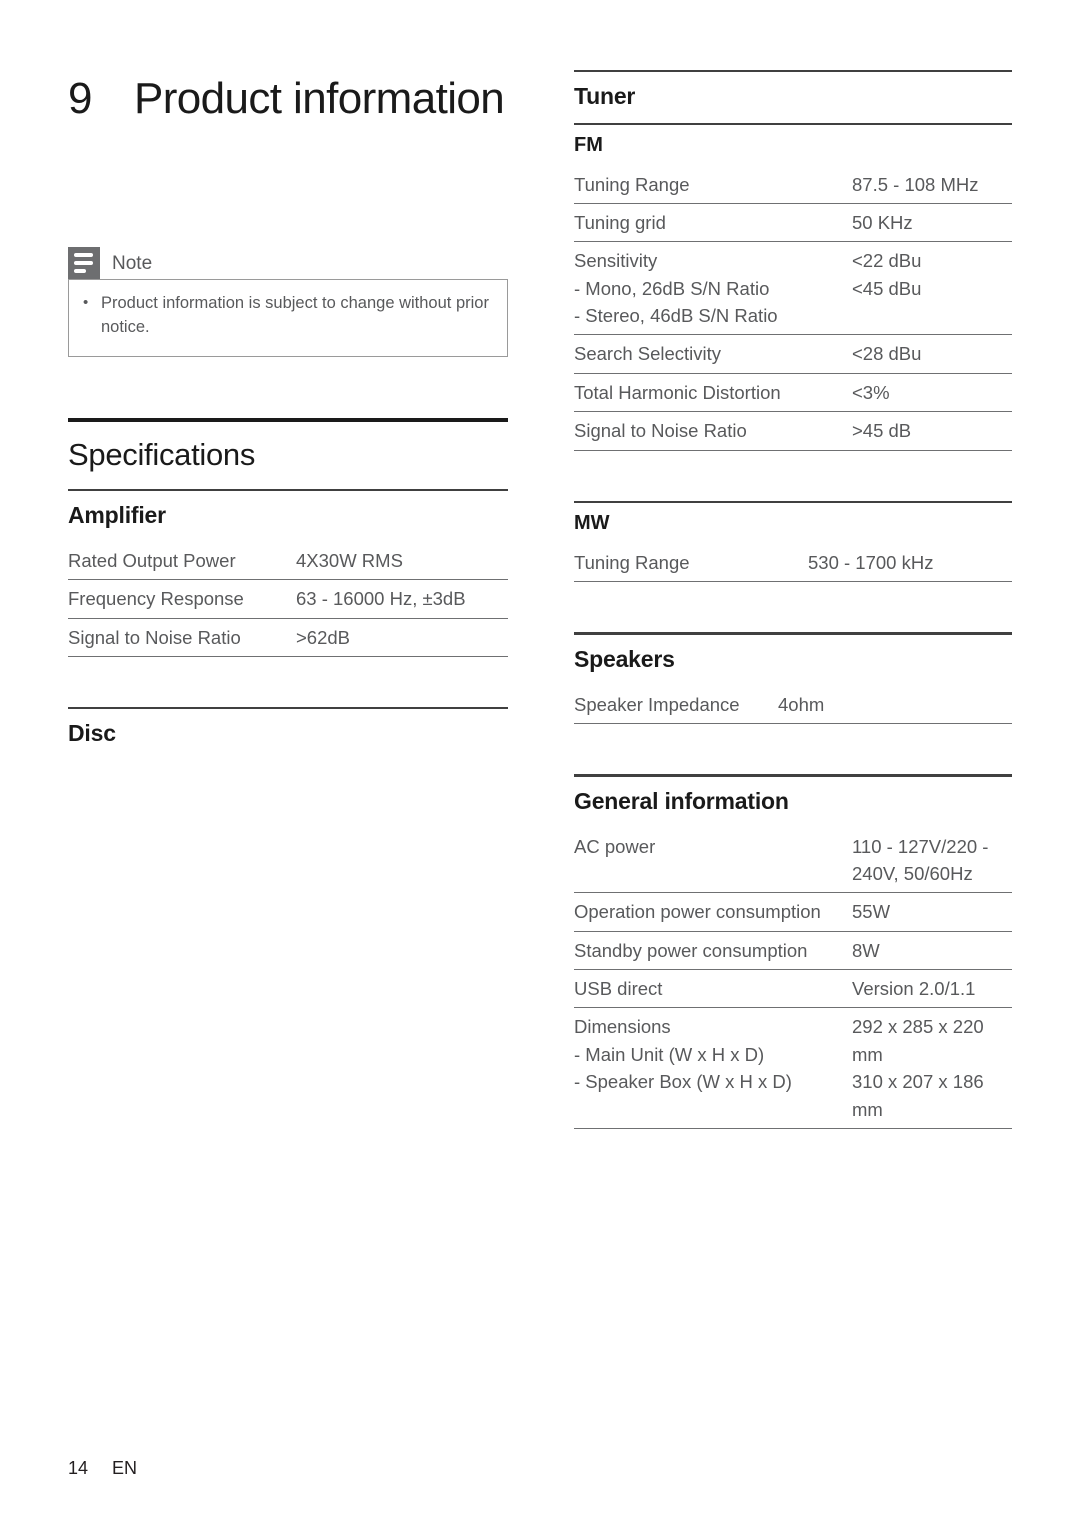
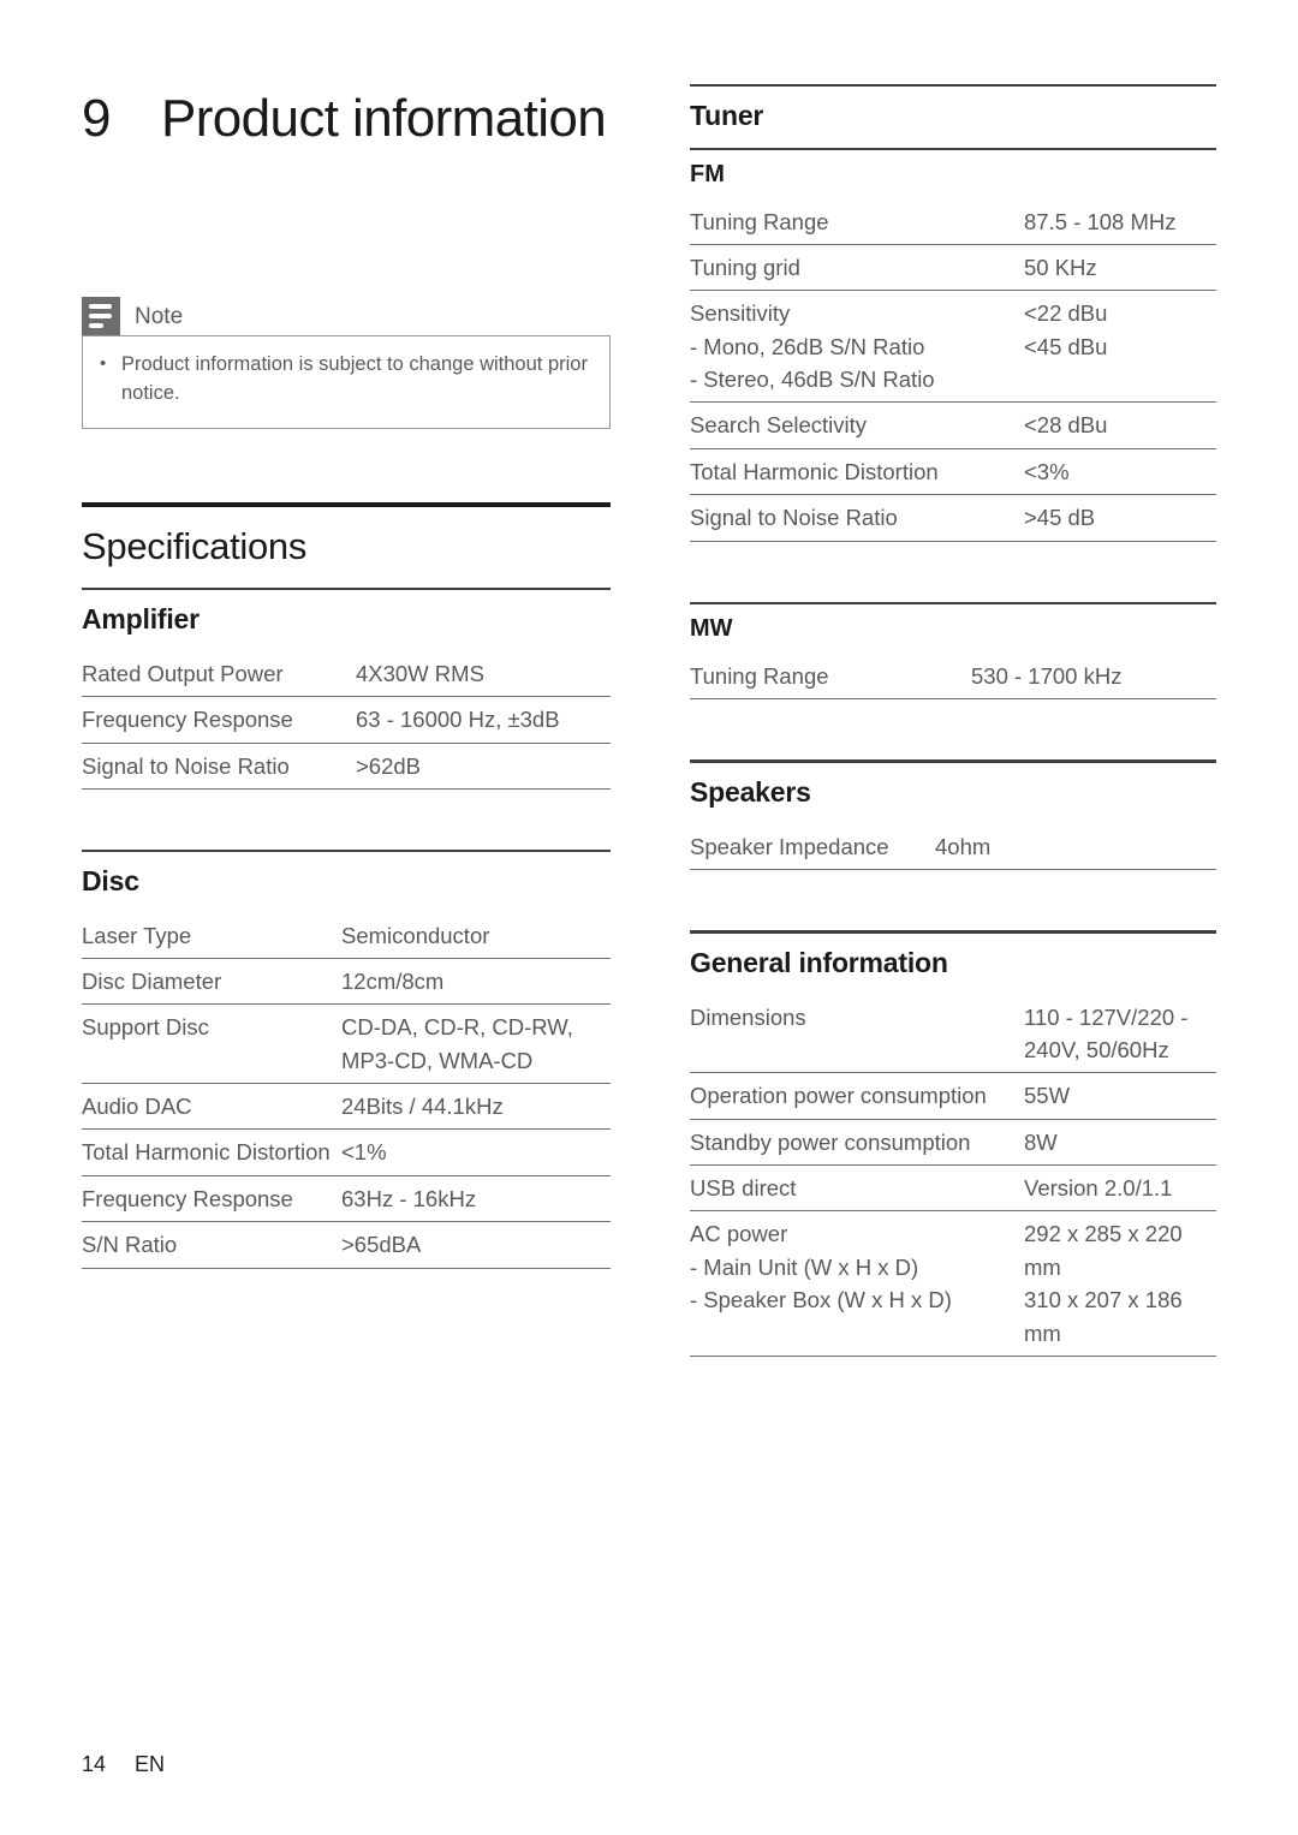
  9
  Product information
  Note
  •
  Product information is subject to change without prior notice.
  Specifications
  Amplifier
  Rated Output Power	4X30W RMS
  Frequency Response	63 - 16000 Hz, ±3dB
  Signal to Noise Ratio	>62dB
  Disc
+ Laser Type	Semiconductor
+ Disc Diameter	12cm/8cm
+ Support Disc	CD-DA, CD-R, CD-RW, MP3-CD, WMA-CD
+ Audio DAC	24Bits / 44.1kHz
+ Total Harmonic Distortion	<1%
+ Frequency Response	63Hz - 16kHz
+ S/N Ratio	>65dBA
  Tuner
  FM
  Tuning Range	87.5 - 108 MHz
  Tuning grid	50 KHz
  Sensitivity - Mono, 26dB S/N Ratio - Stereo, 46dB S/N Ratio	<22 dBu <45 dBu
  Search Selectivity	<28 dBu
  Total Harmonic Distortion	<3%
  Signal to Noise Ratio	>45 dB
  MW
  Tuning Range	530 - 1700 kHz
  Speakers
  Speaker Impedance	4ohm
  General information
- AC power	110 - 127V/220 - 240V, 50/60Hz
+ Dimensions	110 - 127V/220 - 240V, 50/60Hz
  Operation power consumption	55W
  Standby power consumption	8W
  USB direct	Version 2.0/1.1
- Dimensions - Main Unit (W x H x D) - Speaker Box (W x H x D)	292 x 285 x 220 mm 310 x 207 x 186 mm
+ AC power - Main Unit (W x H x D) - Speaker Box (W x H x D)	292 x 285 x 220 mm 310 x 207 x 186 mm
  14
  EN
